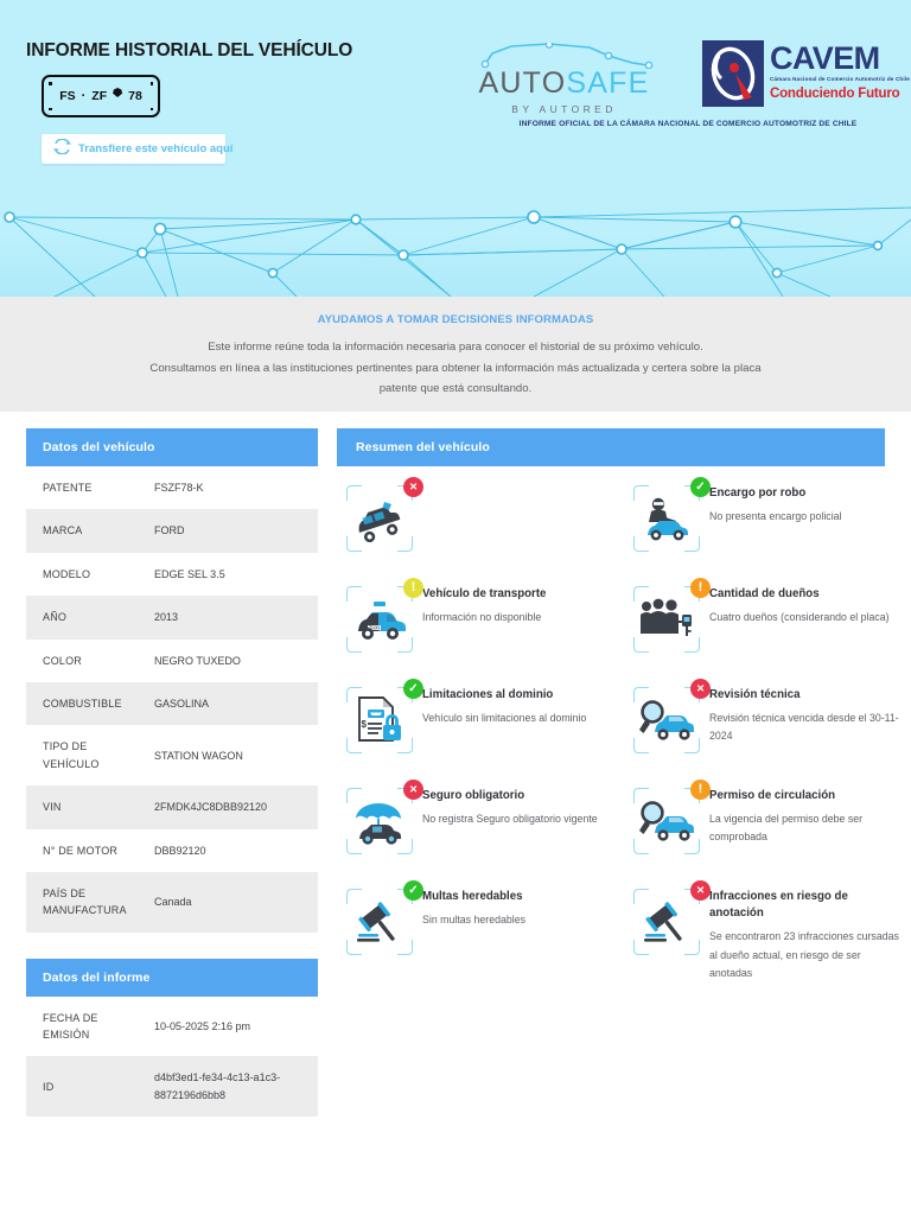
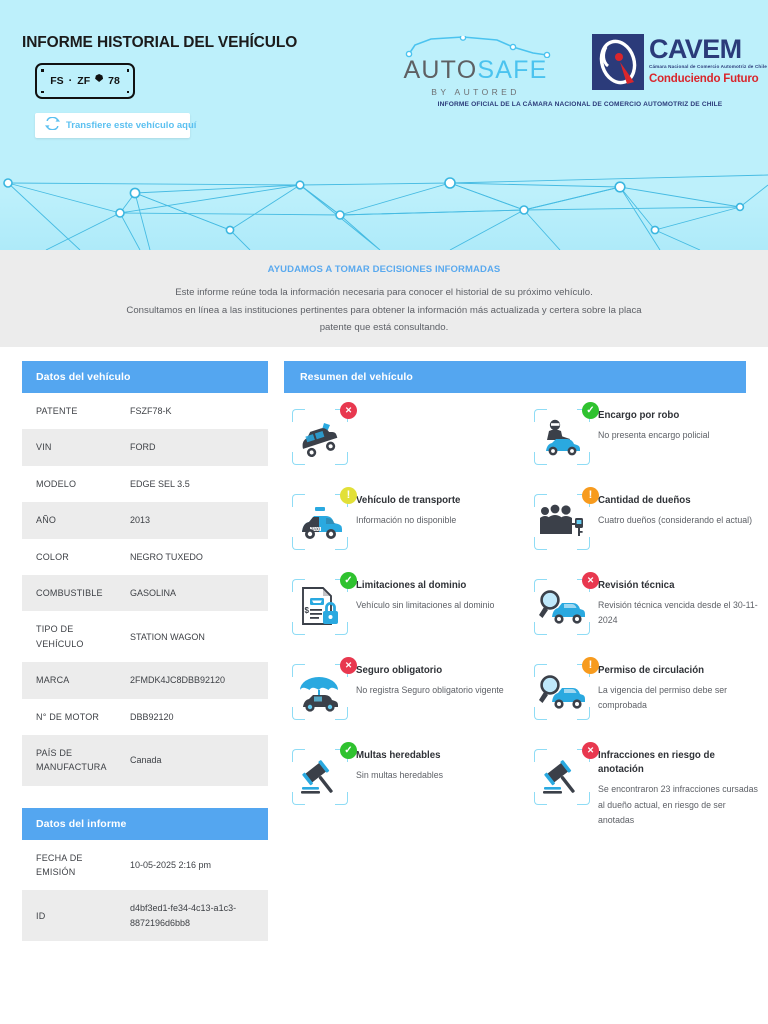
  INFORME HISTORIAL DEL VEHÍCULO
  FS
  ·
  ZF
  78
  Transfiere este vehículo aquí
  AUTOSAFE
  BY AUTORED
  CAVEM
  Conduciendo Futuro
  AYUDAMOS A TOMAR DECISIONES INFORMADAS
  Este informe reúne toda la información necesaria para conocer el historial de su próximo vehículo.
  Consultamos en línea a las instituciones pertinentes para obtener la información más actualizada y certera sobre la placa
  patente que está consultando.
  Datos del vehículo
  PATENTE	FSZF78-K
- MARCA	FORD
+ VIN	FORD
  MODELO	EDGE SEL 3.5
  AÑO	2013
  COLOR	NEGRO TUXEDO
  COMBUSTIBLE	GASOLINA
  TIPO DE VEHÍCULO	STATION WAGON
- VIN	2FMDK4JC8DBB92120
+ MARCA	2FMDK4JC8DBB92120
  N° DE MOTOR	DBB92120
  PAÍS DE MANUFACTURA	Canada
  Datos del informe
  FECHA DE EMISIÓN	10-05-2025 2:16 pm
  ID	d4bf3ed1-fe34-4c13-a1c3-8872196d6bb8
  Resumen del vehículo
  Encargo por robo
  No presenta encargo policial
  Vehículo de transporte
  Información no disponible
  Cantidad de dueños
- Cuatro dueños (considerando el placa)
+ Cuatro dueños (considerando el actual)
  $
  Limitaciones al dominio
  Vehículo sin limitaciones al dominio
  Revisión técnica
  Revisión técnica vencida desde el 30-11-2024
  Seguro obligatorio
  No registra Seguro obligatorio vigente
  Permiso de circulación
  La vigencia del permiso debe ser comprobada
  Multas heredables
  Sin multas heredables
  Infracciones en riesgo de anotación
  Se encontraron 23 infracciones cursadas al dueño actual, en riesgo de ser anotadas
